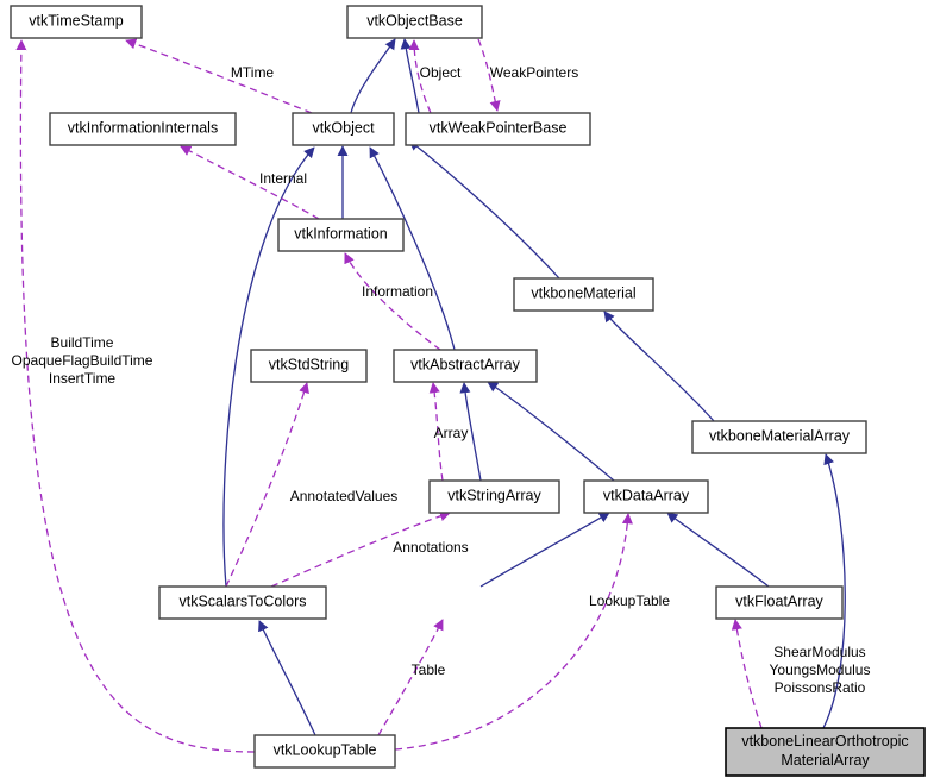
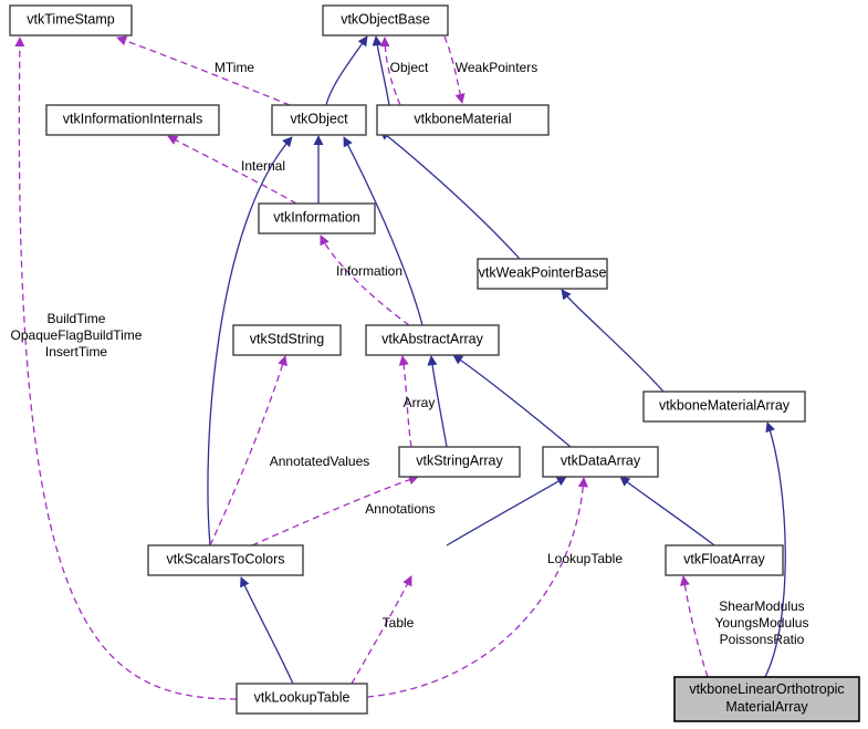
  MTime
  BuildTime OpaqueFlagBuildTime InsertTime
  Object
  WeakPointers
  Internal
  Information
  Array
  AnnotatedValues
  Annotations
  Table
  LookupTable
  ShearModulus YoungsModulus PoissonsRatio
  vtkTimeStamp
  vtkObjectBase
  vtkInformationInternals
  vtkObject
- vtkWeakPointerBase
+ vtkboneMaterial
  vtkInformation
- vtkboneMaterial
+ vtkWeakPointerBase
  vtkStdString
  vtkAbstractArray
  vtkboneMaterialArray
  vtkStringArray
  vtkDataArray
  vtkScalarsToColors
  vtkFloatArray
  vtkLookupTable
  vtkboneLinearOrthotropic MaterialArray
